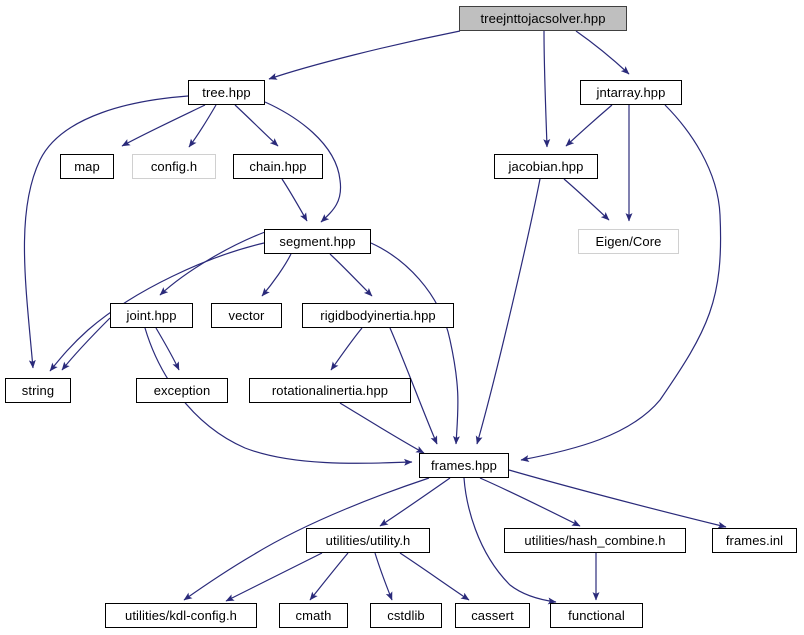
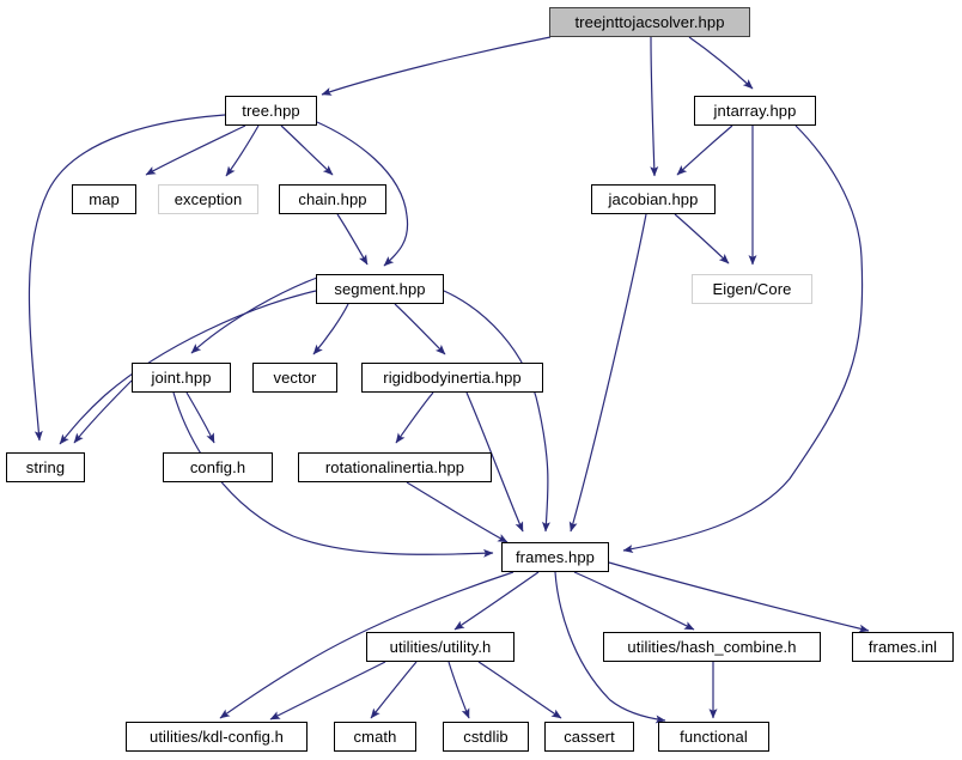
  treejnttojacsolver.hpp
  tree.hpp
  jntarray.hpp
  map
- config.h
+ exception
  chain.hpp
  jacobian.hpp
  Eigen/Core
  segment.hpp
  joint.hpp
  vector
  rigidbodyinertia.hpp
  string
- exception
+ config.h
  rotationalinertia.hpp
  frames.hpp
  utilities/utility.h
  utilities/hash_combine.h
  frames.inl
  utilities/kdl-config.h
  cmath
  cstdlib
  cassert
  functional
